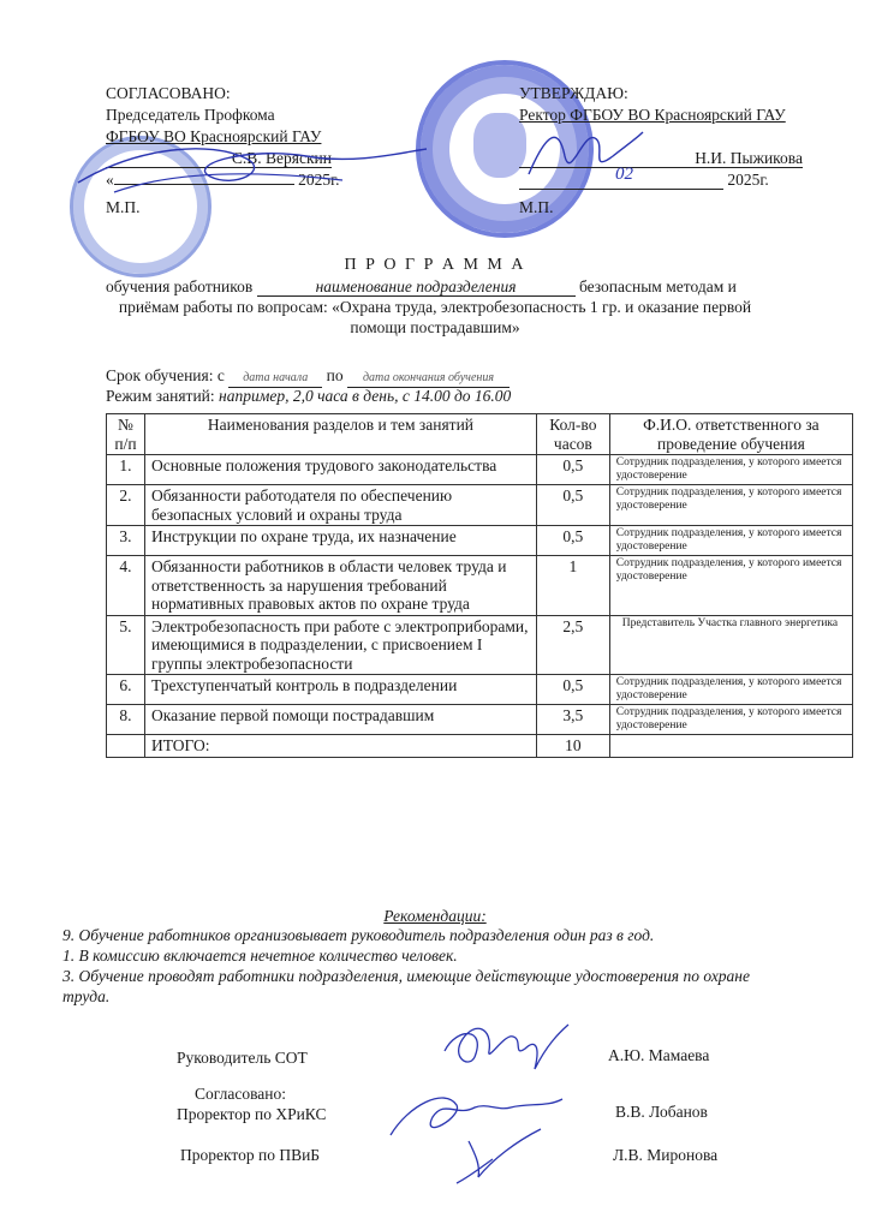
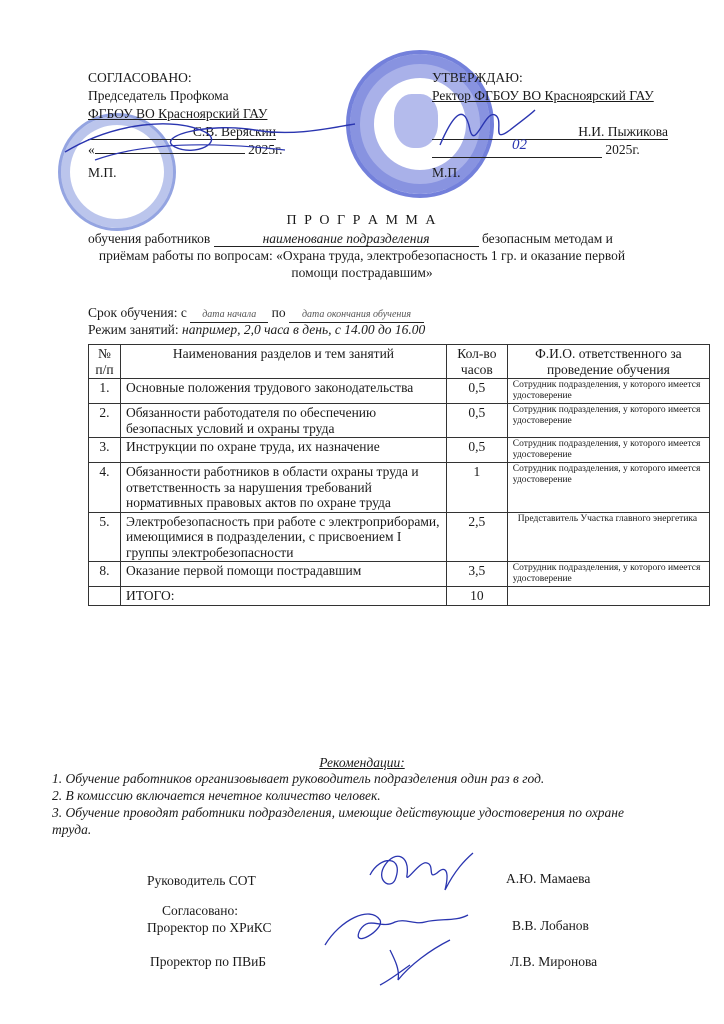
  СОГЛАСОВАНО:
  Председатель Профкома
  ФГБОУ ВО Красноярский ГАУ
  СВ. Веряск
  « 2025
  М.П.
  УТВЕРЖДАЮ:
  Ректор ФГБОУ ВО Красноярский ГАУ
  Н.И. Пыжикова
  02
  2025г.
  М.П.
  П Р О Г Р А М М А
  обучения работников наименование подразделения безопасным методам и
  приёмам работы по вопросам: «Охрана труда, электробезопасность 1 гр. и оказание первой
  помощи пострадавшим»
  Срок обучения: с дата начала по дата окончания обучения
  Режим занятий: например, 2,0 часа в день, с 14.00 до 16.00
  № п/п	Наименования разделов и тем занятий	Кол-во часов	Ф.И.О. ответственного за проведение обучения
  1.	Основные положения трудового законодательства	0,5	Сотрудник подразделения, у которого имеется удостоверение
  2.	Обязанности работодателя по обеспечению безопасных условий и охраны труда	0,5	Сотрудник подразделения, у которого имеется удостоверение
  3.	Инструкции по охране труда, их назначение	0,5	Сотрудник подразделения, у которого имеется удостоверение
- 4.	Обязанности работников в области человек труда и ответственность за нарушения требований нормативных правовых актов по охране труда	1	Сотрудник подразделения, у которого имеется удостоверение
+ 4.	Обязанности работников в области охраны труда и ответственность за нарушения требований нормативных правовых актов по охране труда	1	Сотрудник подразделения, у которого имеется удостоверение
  5.	Электробезопасность при работе с электроприборами, имеющимися в подразделении, с присвоением I группы электробезопасности	2,5	Представитель Участка главного энергетика
- 6.	Трехступенчатый контроль в подразделении	0,5	Сотрудник подразделения, у которого имеется удостоверение
  8.	Оказание первой помощи пострадавшим	3,5	Сотрудник подразделения, у которого имеется удостоверение
  	ИТОГО:	10
  Рекомендации:
- 9. Обучение работников организовывает руководитель подразделения один раз в год.
+ 1. Обучение работников организовывает руководитель подразделения один раз в год.
- 1. В комиссию включается нечетное количество человек.
+ 2. В комиссию включается нечетное количество человек.
  3. Обучение проводят работники подразделения, имеющие действующие удостоверения по охране
  труда.
  Руководитель СОТ
  А.Ю. Мамаева
  Согласовано:
  Проректор по ХРиКС
  В.В. Лобанов
  Проректор по ПВиБ
  Л.В. Миронова
